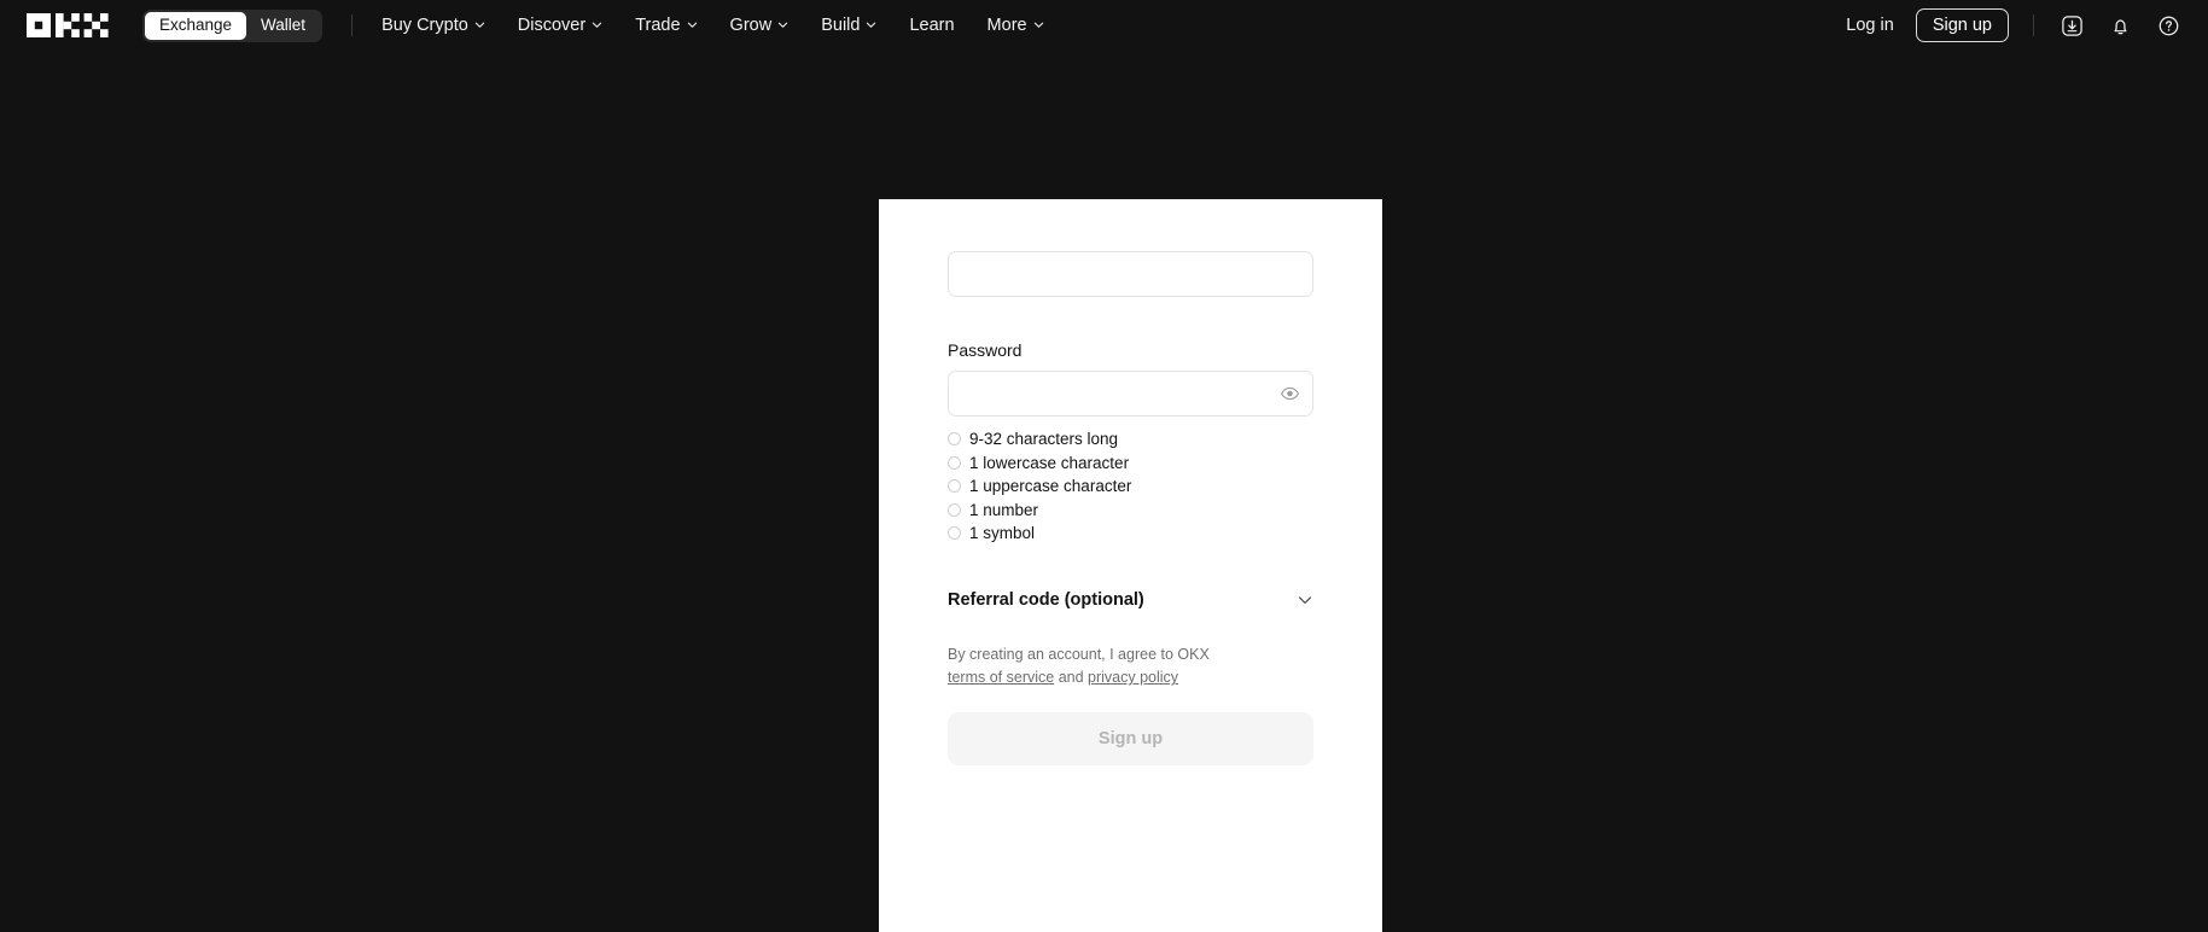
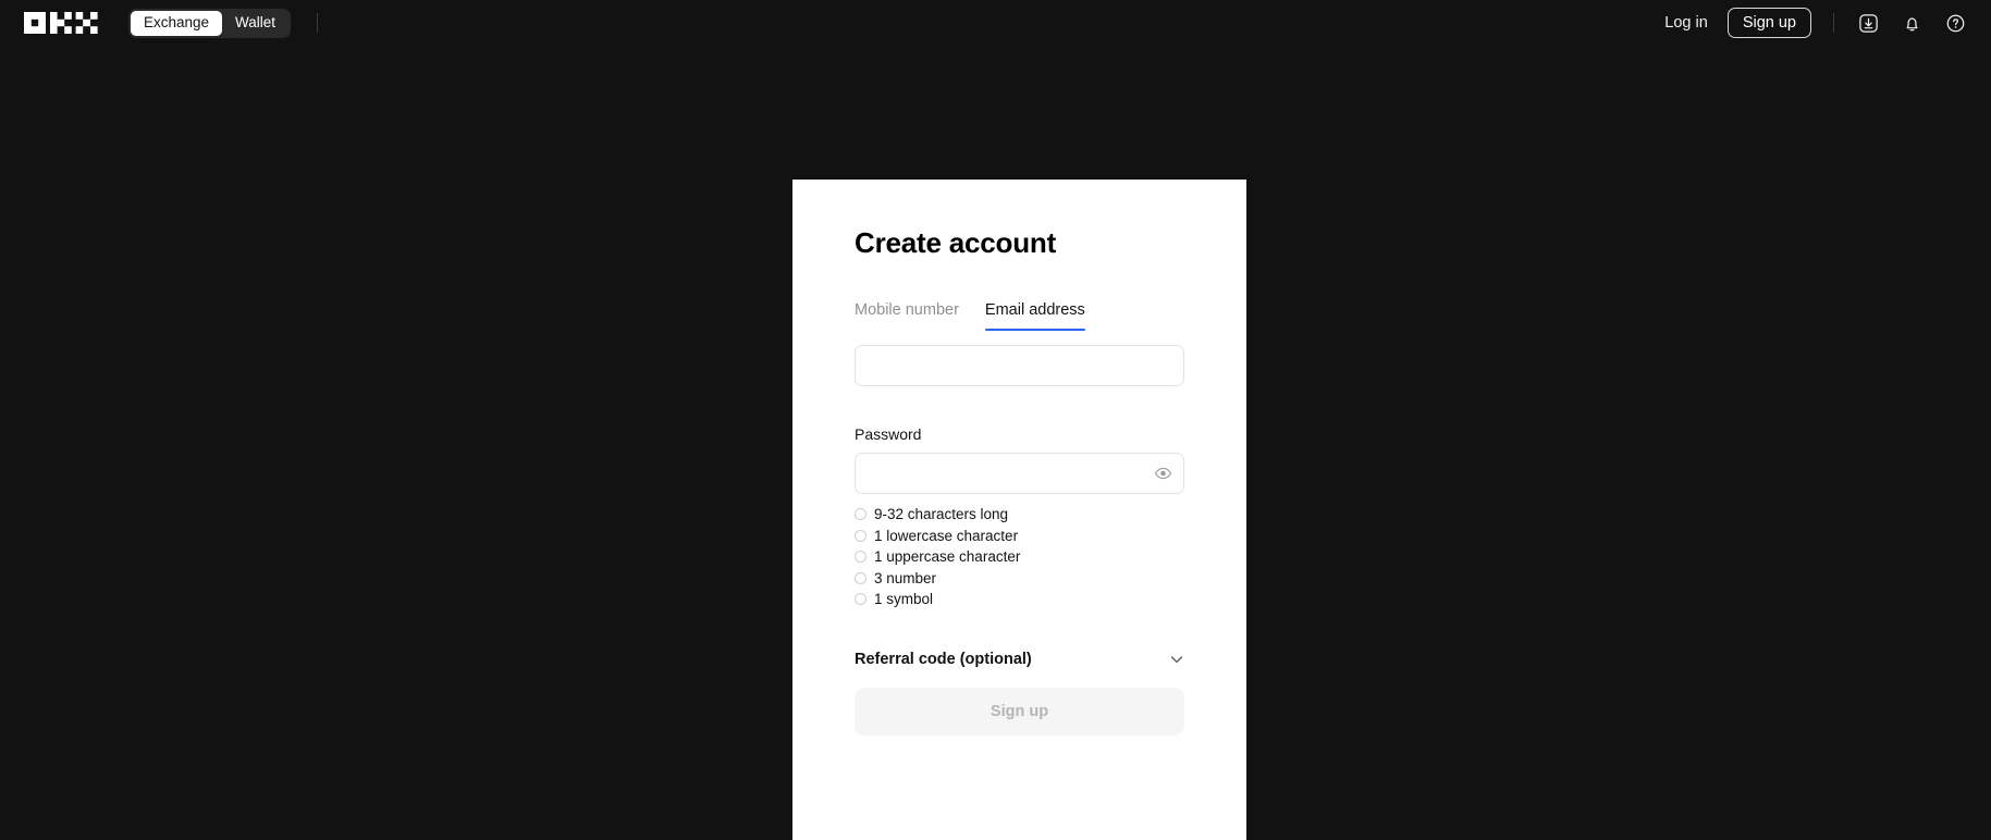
  Exchange
  Wallet
- Buy Crypto
- Discover
- Trade
- Grow
- Build
- Learn
- More
  Log in
  Sign up
+ Create account
+ Mobile number
+ Email address
  Password
  9-32 characters long
  1 lowercase character
  1 uppercase character
- 1 number
+ 3 number
  1 symbol
  Referral code (optional)
- By creating an account, I agree to OKX terms of service and privacy policy
  Sign up
